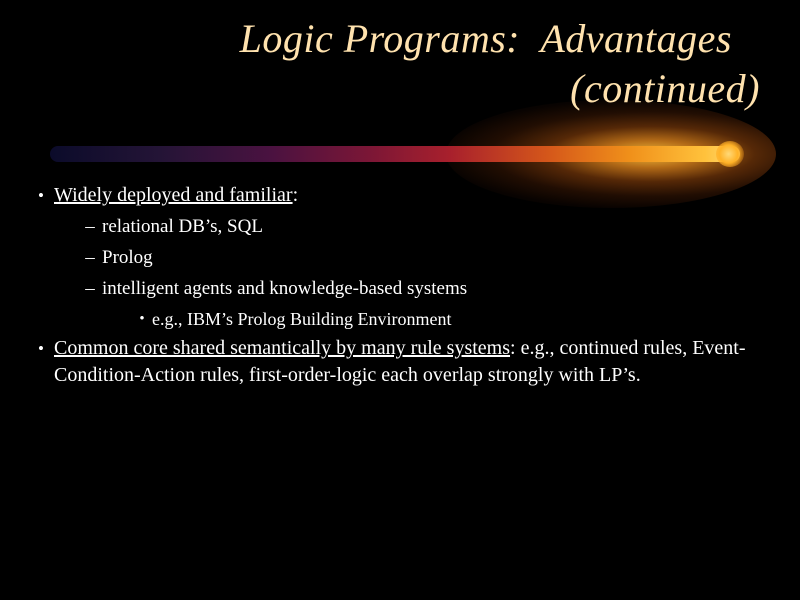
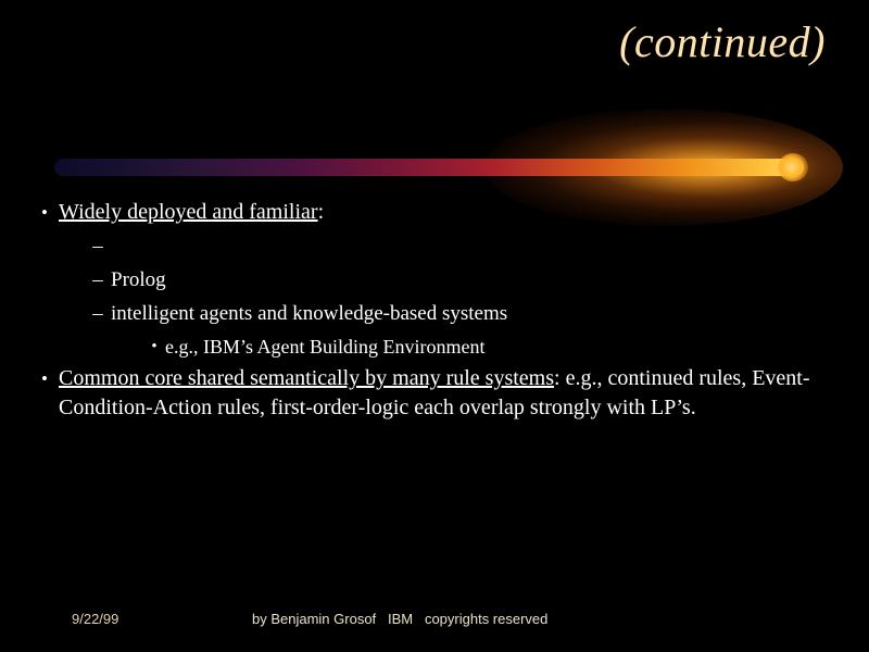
- Logic Programs: Advantages
  (continued)
  •
  Widely deployed and familiar:
  –
- relational DB’s, SQL
  –
  Prolog
  –
  intelligent agents and knowledge-based systems
  •
- e.g., IBM’s Prolog Building Environment
+ e.g., IBM’s Agent Building Environment
  •
  Common core shared semantically by many rule systems: e.g., continued rules, Event-Condition-Action rules, first-order-logic each overlap strongly with LP’s.
+ 9/22/99
+ by Benjamin Grosof IBM copyrights reserved
